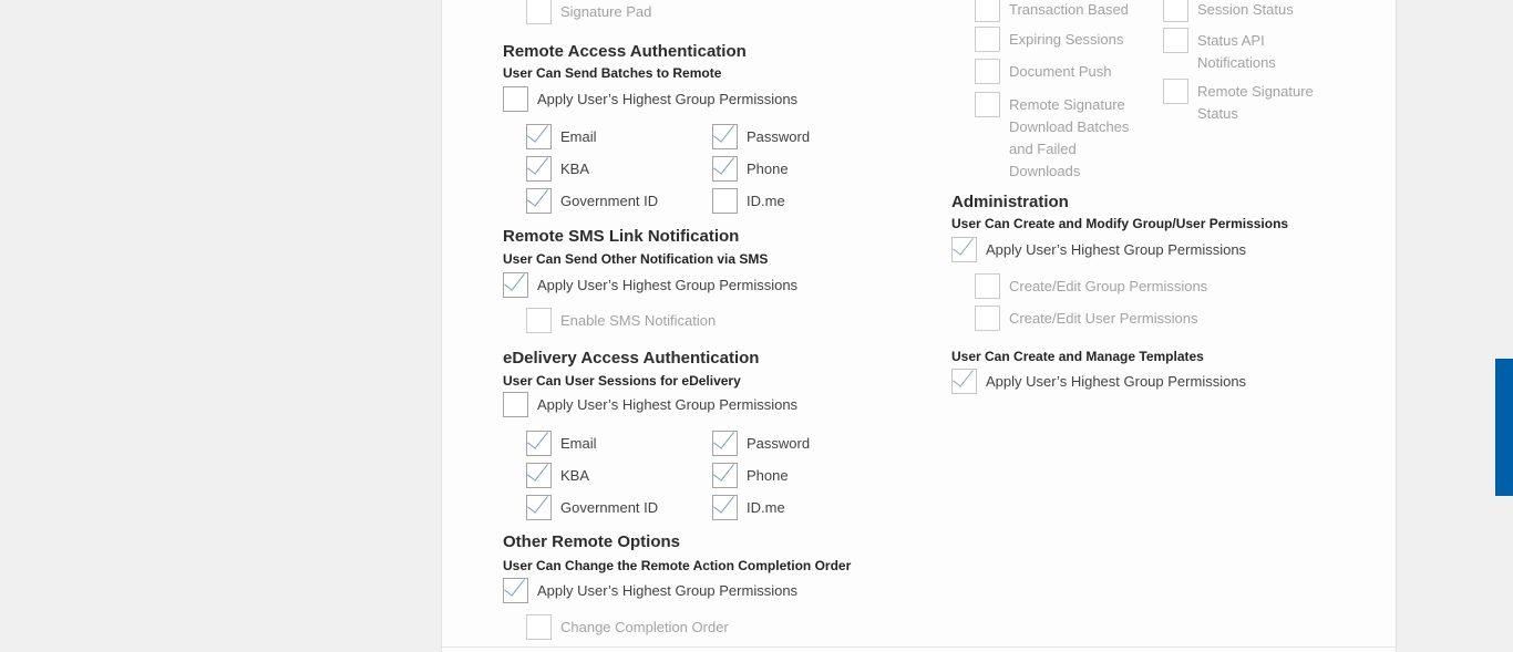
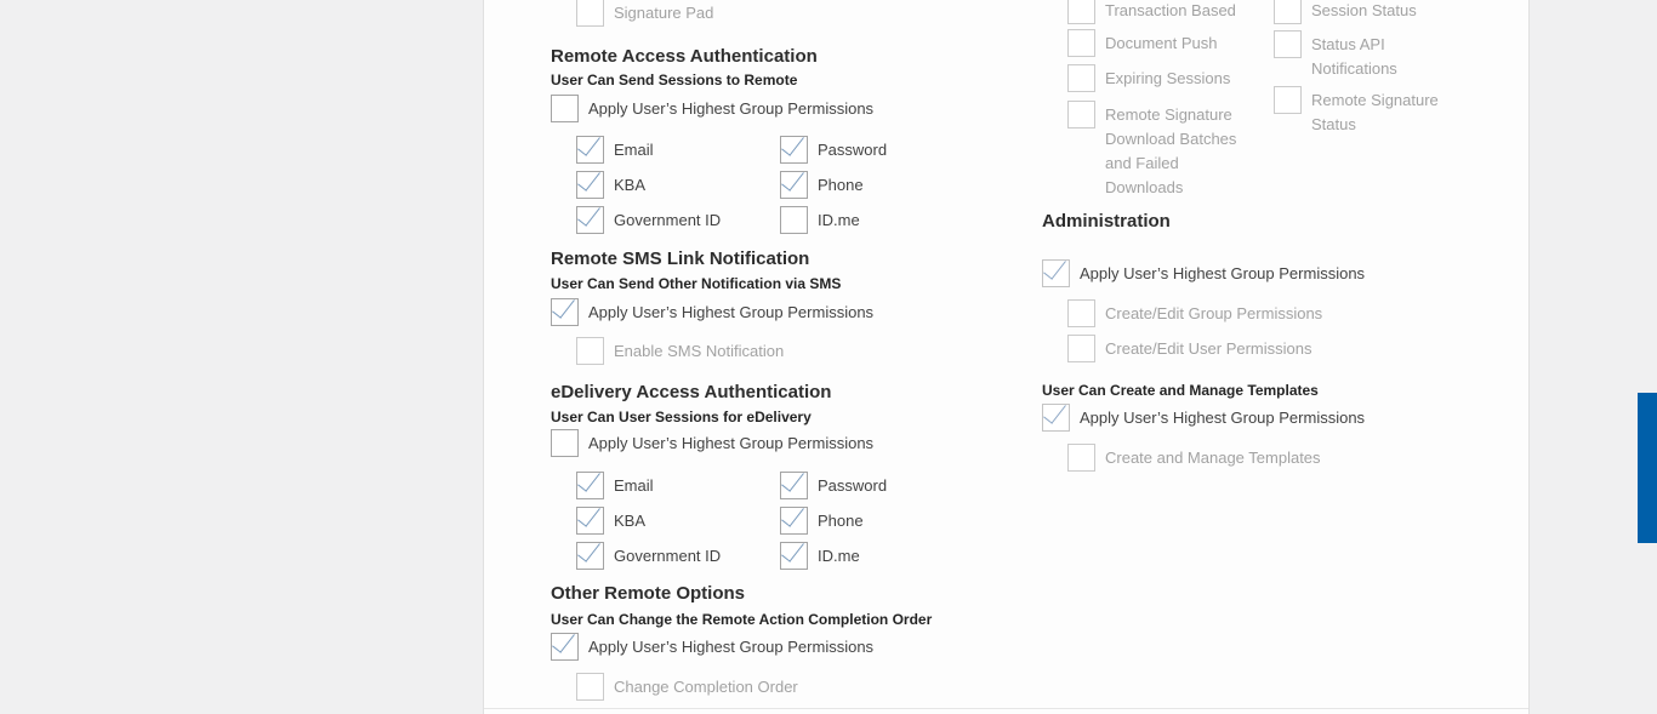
  Signature Pad
  Remote Access Authentication
- User Can Send Batches to Remote
+ User Can Send Sessions to Remote
  Apply User’s Highest Group Permissions
  Email
  Password
  KBA
  Phone
  Government ID
  ID.me
  Remote SMS Link Notification
  User Can Send Other Notification via SMS
  Apply User’s Highest Group Permissions
  Enable SMS Notification
  eDelivery Access Authentication
  User Can User Sessions for eDelivery
  Apply User’s Highest Group Permissions
  Email
  Password
  KBA
  Phone
  Government ID
  ID.me
  Other Remote Options
  User Can Change the Remote Action Completion Order
  Apply User’s Highest Group Permissions
  Change Completion Order
  Transaction Based
  Session Status
- Expiring Sessions
+ Document Push
  Status API Notifications
- Document Push
+ Expiring Sessions
  Remote Signature Status
  Remote Signature Download Batches and Failed Downloads
  Administration
- User Can Create and Modify Group/User Permissions
  Apply User’s Highest Group Permissions
  Create/Edit Group Permissions
  Create/Edit User Permissions
  User Can Create and Manage Templates
  Apply User’s Highest Group Permissions
+ Create and Manage Templates
